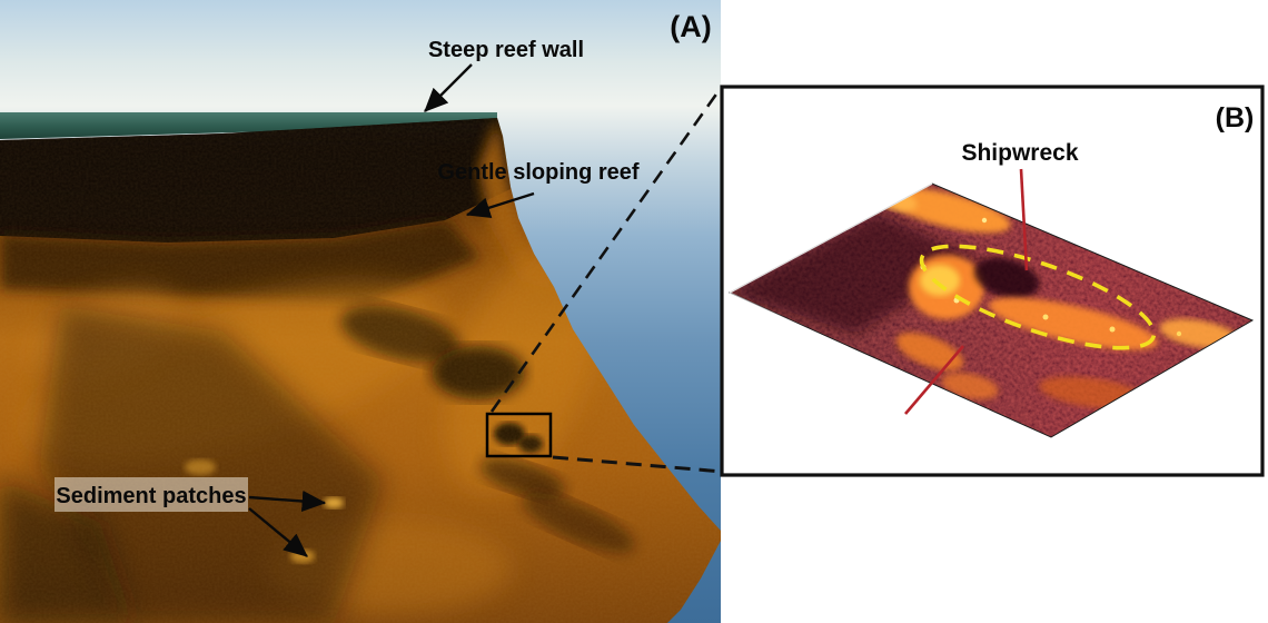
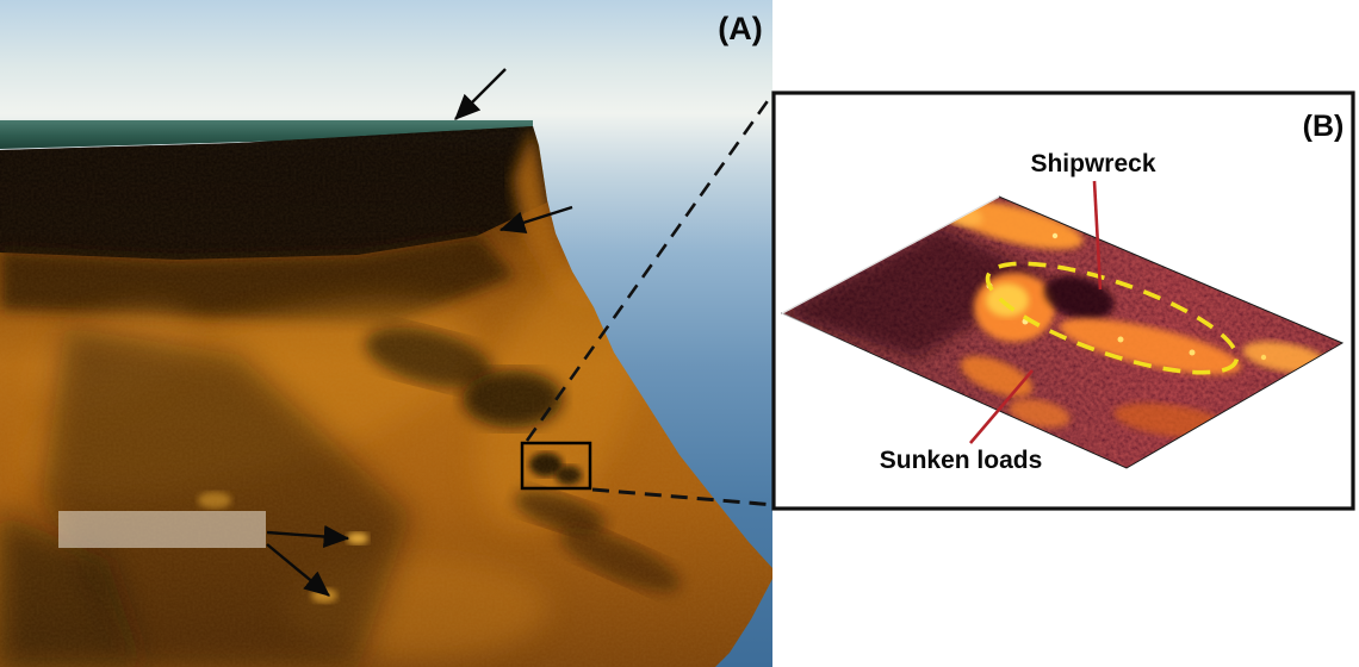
- Steep reef wall
- Gentle sloping reef
- Sediment patches
  (A)
  Shipwreck
+ Sunken loads
  (B)
